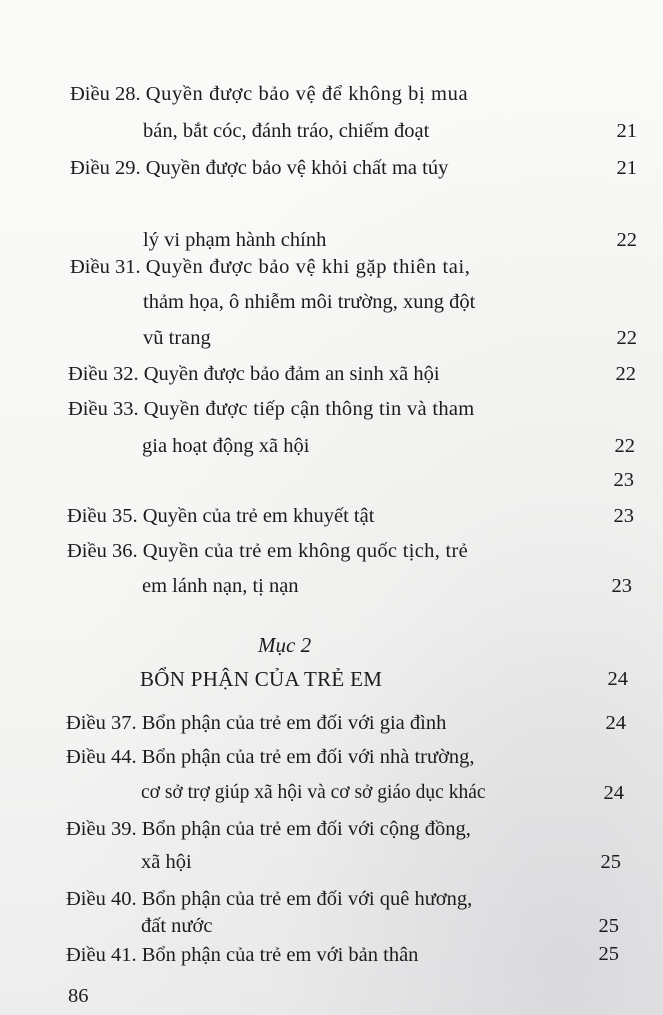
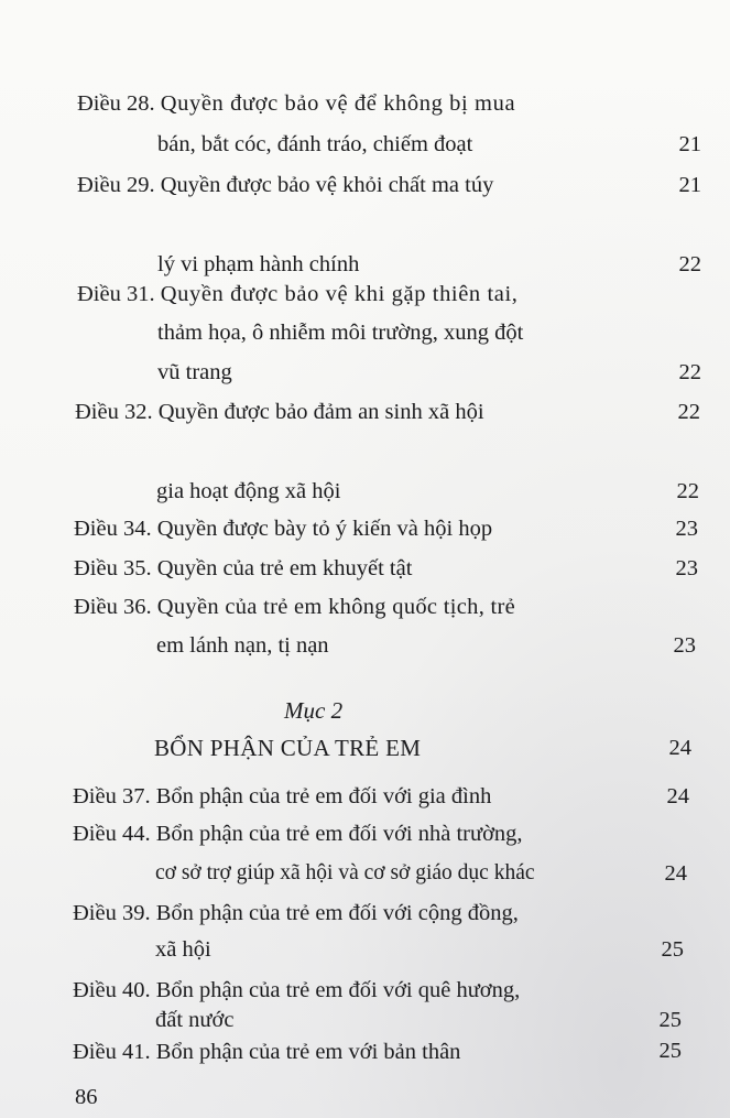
  Điều 28. Quyền được bảo vệ để không bị mua
  bán, bắt cóc, đánh tráo, chiếm đoạt
  21
  Điều 29. Quyền được bảo vệ khỏi chất ma túy
  21
  lý vi phạm hành chính
  22
  Điều 31. Quyền được bảo vệ khi gặp thiên tai,
  thảm họa, ô nhiễm môi trường, xung đột
  vũ trang
  22
  Điều 32. Quyền được bảo đảm an sinh xã hội
  22
- Điều 33. Quyền được tiếp cận thông tin và tham
  gia hoạt động xã hội
  22
+ Điều 34. Quyền được bày tỏ ý kiến và hội họp
  23
  Điều 35. Quyền của trẻ em khuyết tật
  23
  Điều 36. Quyền của trẻ em không quốc tịch, trẻ
  em lánh nạn, tị nạn
  23
  Mục 2
  BỔN PHẬN CỦA TRẺ EM
  24
  Điều 37. Bổn phận của trẻ em đối với gia đình
  24
  Điều 44. Bổn phận của trẻ em đối với nhà trường,
  cơ sở trợ giúp xã hội và cơ sở giáo dục khác
  24
  Điều 39. Bổn phận của trẻ em đối với cộng đồng,
  xã hội
  25
  Điều 40. Bổn phận của trẻ em đối với quê hương,
  đất nước
  25
  Điều 41. Bổn phận của trẻ em với bản thân
  25
  86
